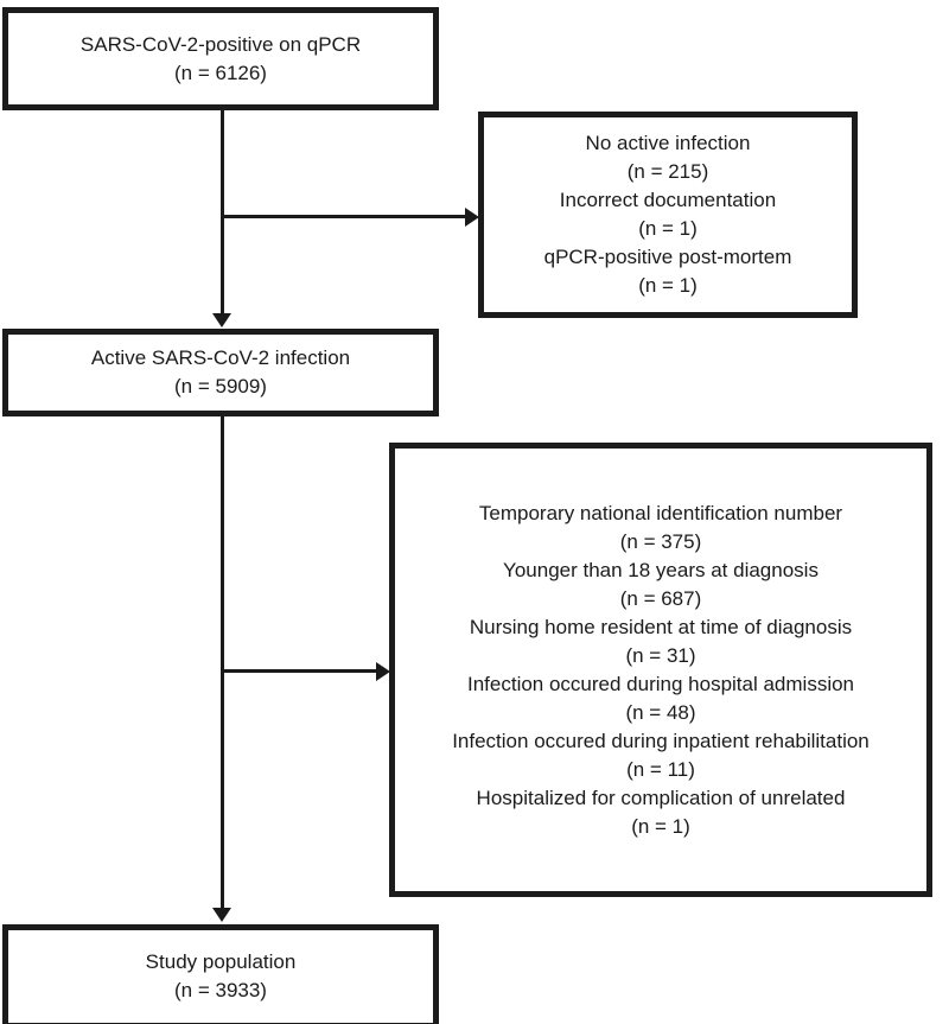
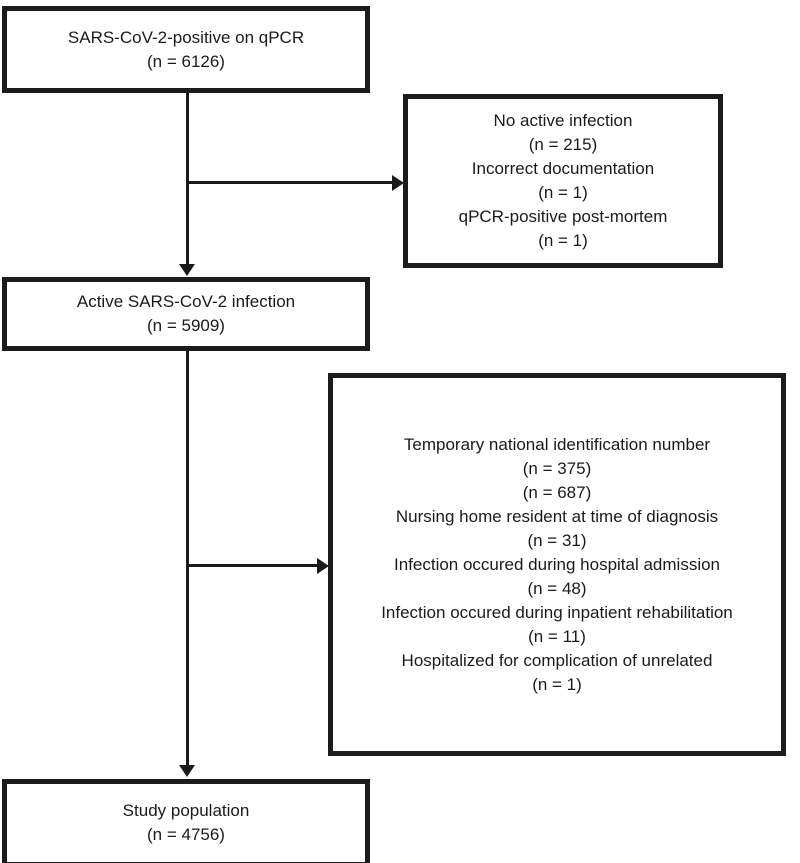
  SARS-CoV-2-positive on qPCR
  (n = 6126)
  No active infection
  (n = 215)
  Incorrect documentation
  (n = 1)
  qPCR-positive post-mortem
  (n = 1)
  Active SARS-CoV-2 infection
  (n = 5909)
  Temporary national identification number
  (n = 375)
- Younger than 18 years at diagnosis
  (n = 687)
  Nursing home resident at time of diagnosis
  (n = 31)
  Infection occured during hospital admission
  (n = 48)
  Infection occured during inpatient rehabilitation
  (n = 11)
  Hospitalized for complication of unrelated
  (n = 1)
  Study population
- (n = 3933)
+ (n = 4756)
